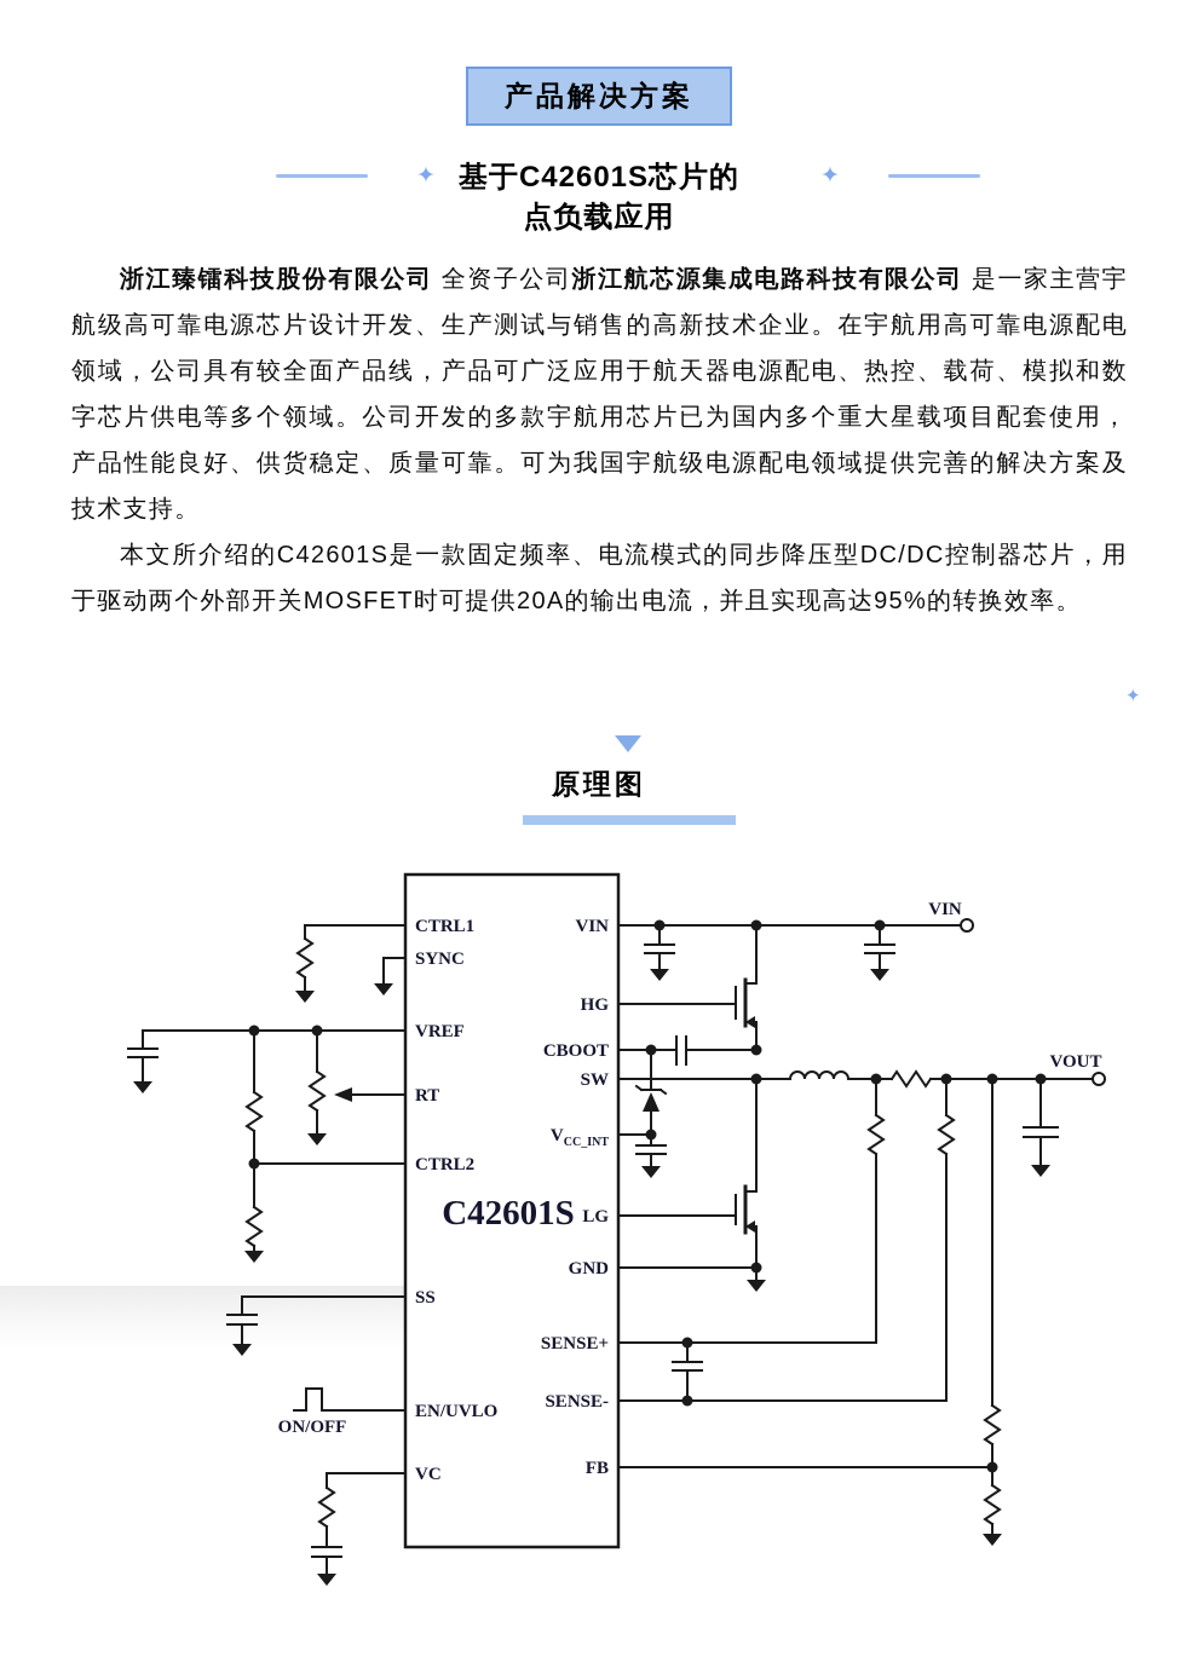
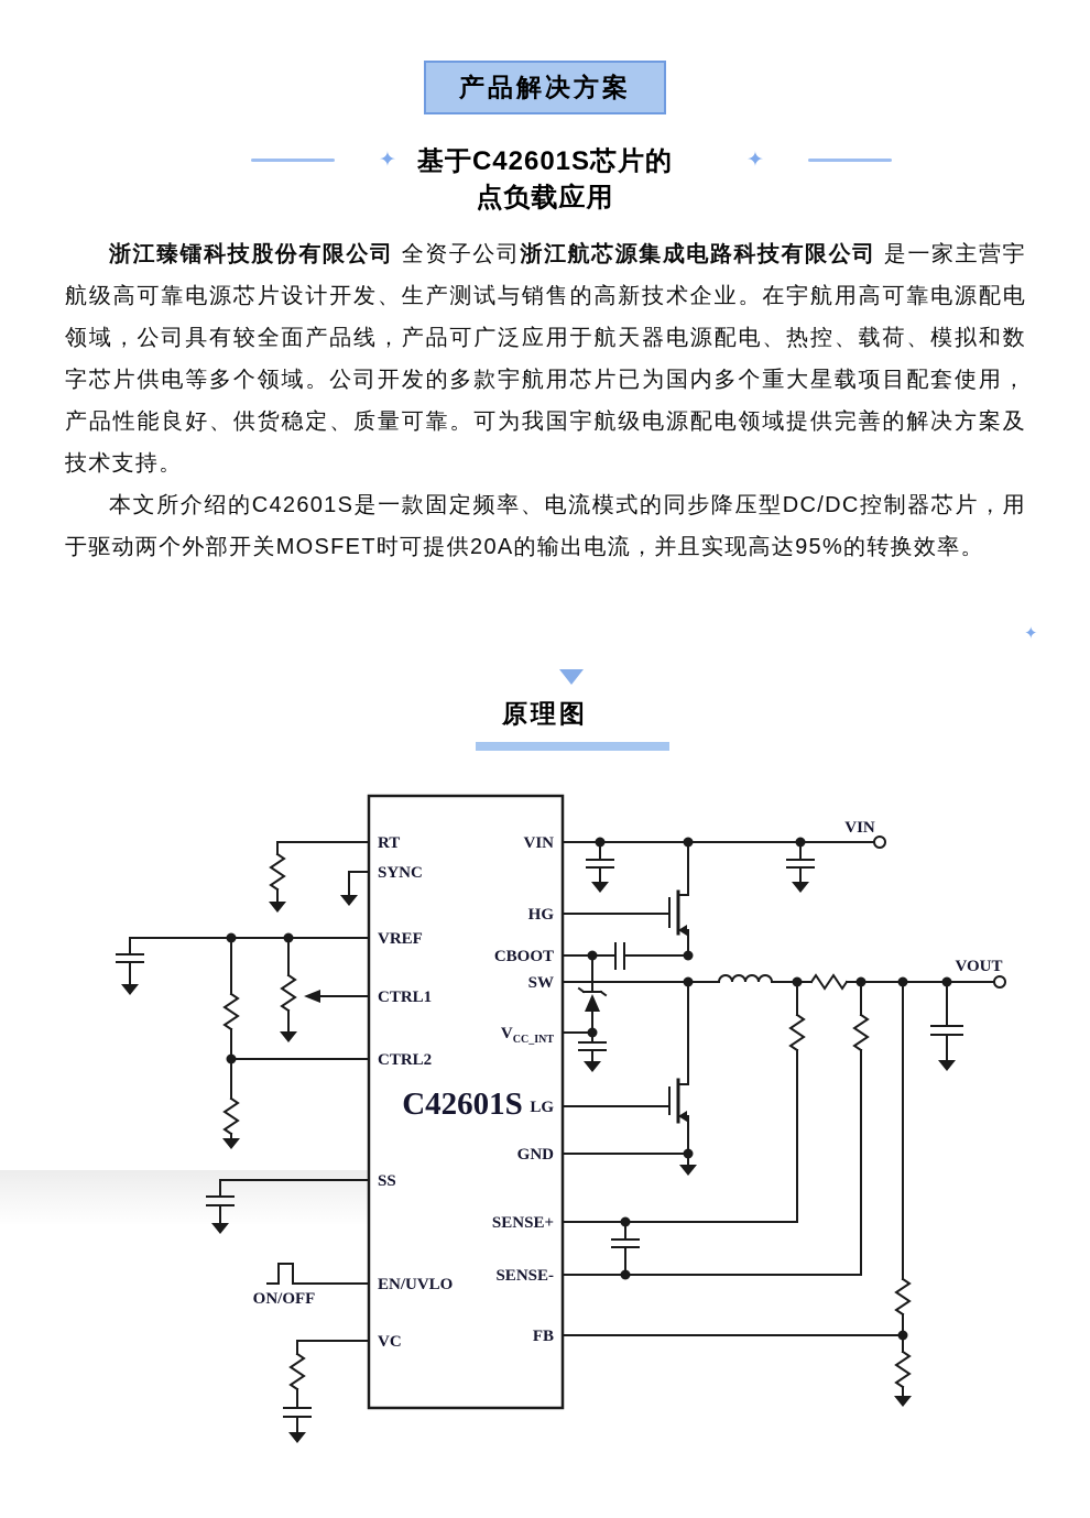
  产品解决方案
  ✦
  ✦
  基于C42601S芯片的
  点负载应用
  浙江臻镭科技股份有限公司 全资子公司浙江航芯源集成电路科技有限公司 是一家主营宇航级高可靠电源芯片设计开发、生产测试与销售的高新技术企业。在宇航用高可靠电源配电领域，公司具有较全面产品线，产品可广泛应用于航天器电源配电、热控、载荷、模拟和数字芯片供电等多个领域。公司开发的多款宇航用芯片已为国内多个重大星载项目配套使用，产品性能良好、供货稳定、质量可靠。可为我国宇航级电源配电领域提供完善的解决方案及技术支持。
  本文所介绍的C42601S是一款固定频率、电流模式的同步降压型DC/DC控制器芯片，用于驱动两个外部开关MOSFET时可提供20A的输出电流，并且实现高达95%的转换效率。
  ✦
  原理图
  C42601S
  ON/OFF
  VIN
  VOUT
- CTRL1
+ RT
  SYNC
  VREF
- RT
+ CTRL1
  CTRL2
  SS
  EN/UVLO
  VC
  VIN
  HG
  CBOOT
  SW
  VCC_INT
  LG
  GND
  SENSE+
  SENSE-
  FB
